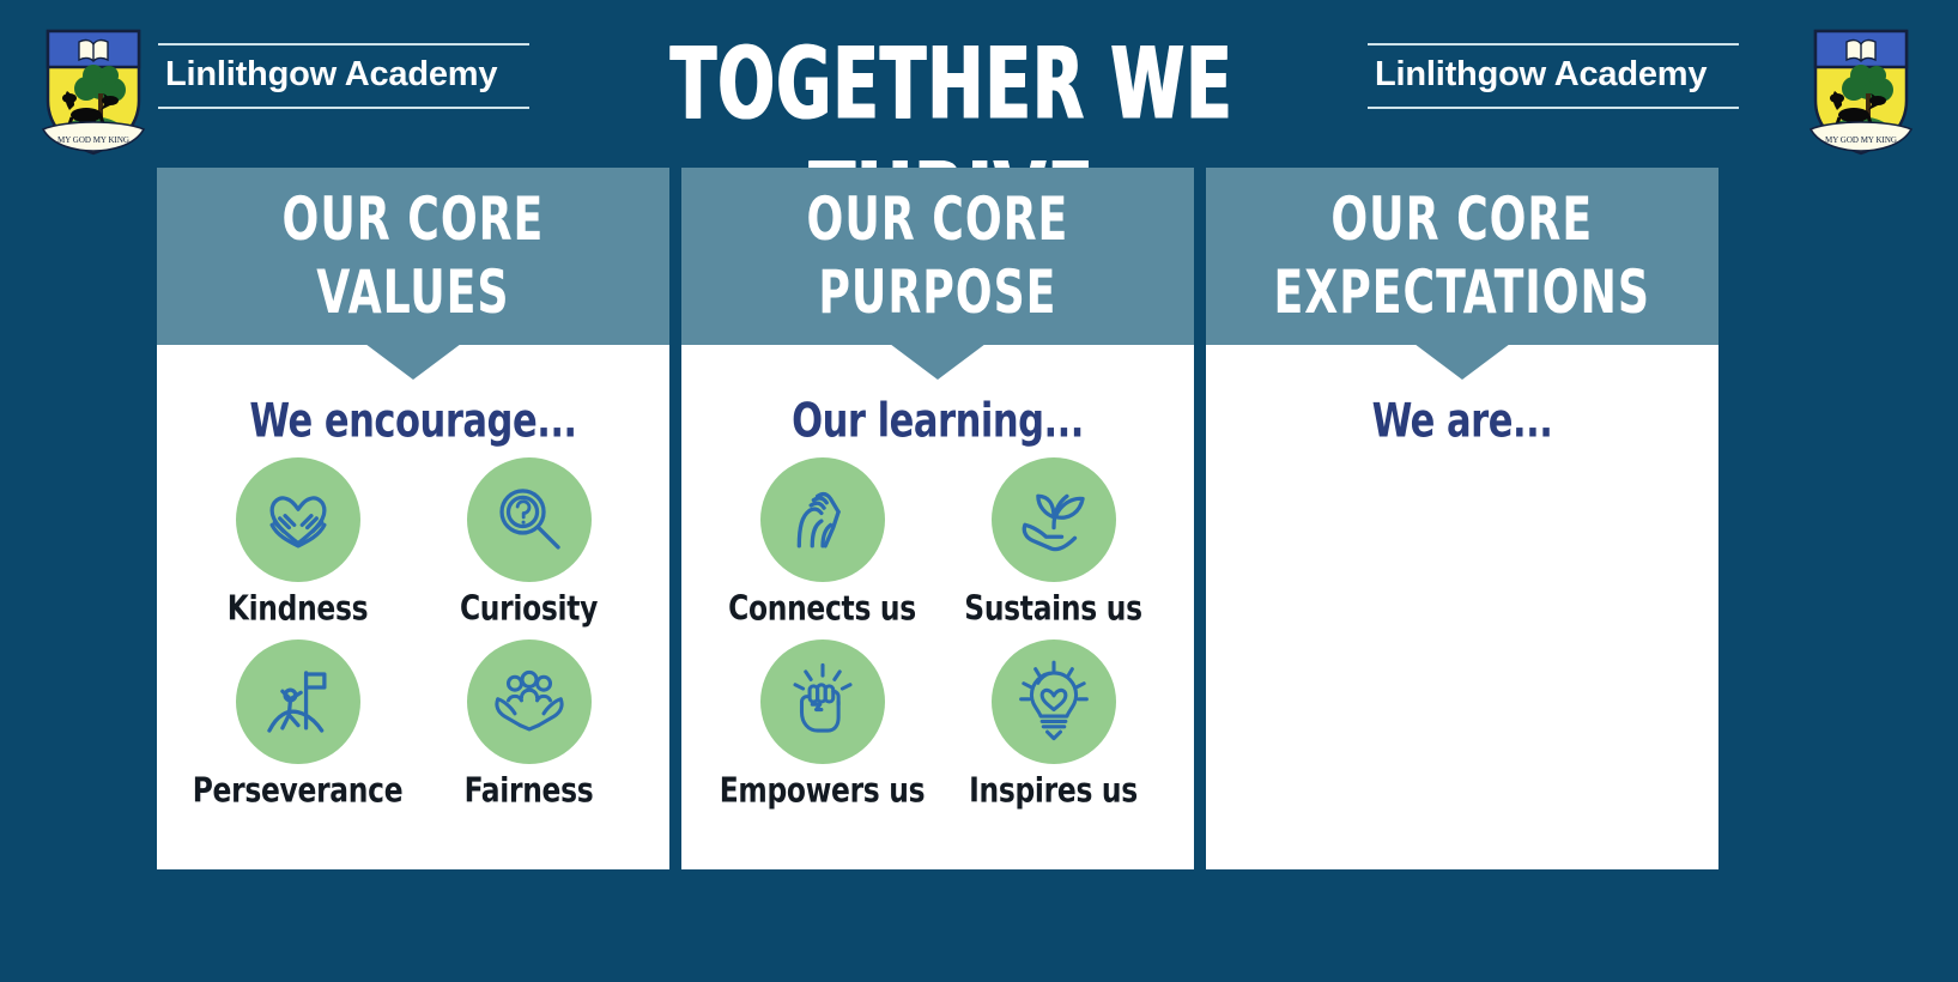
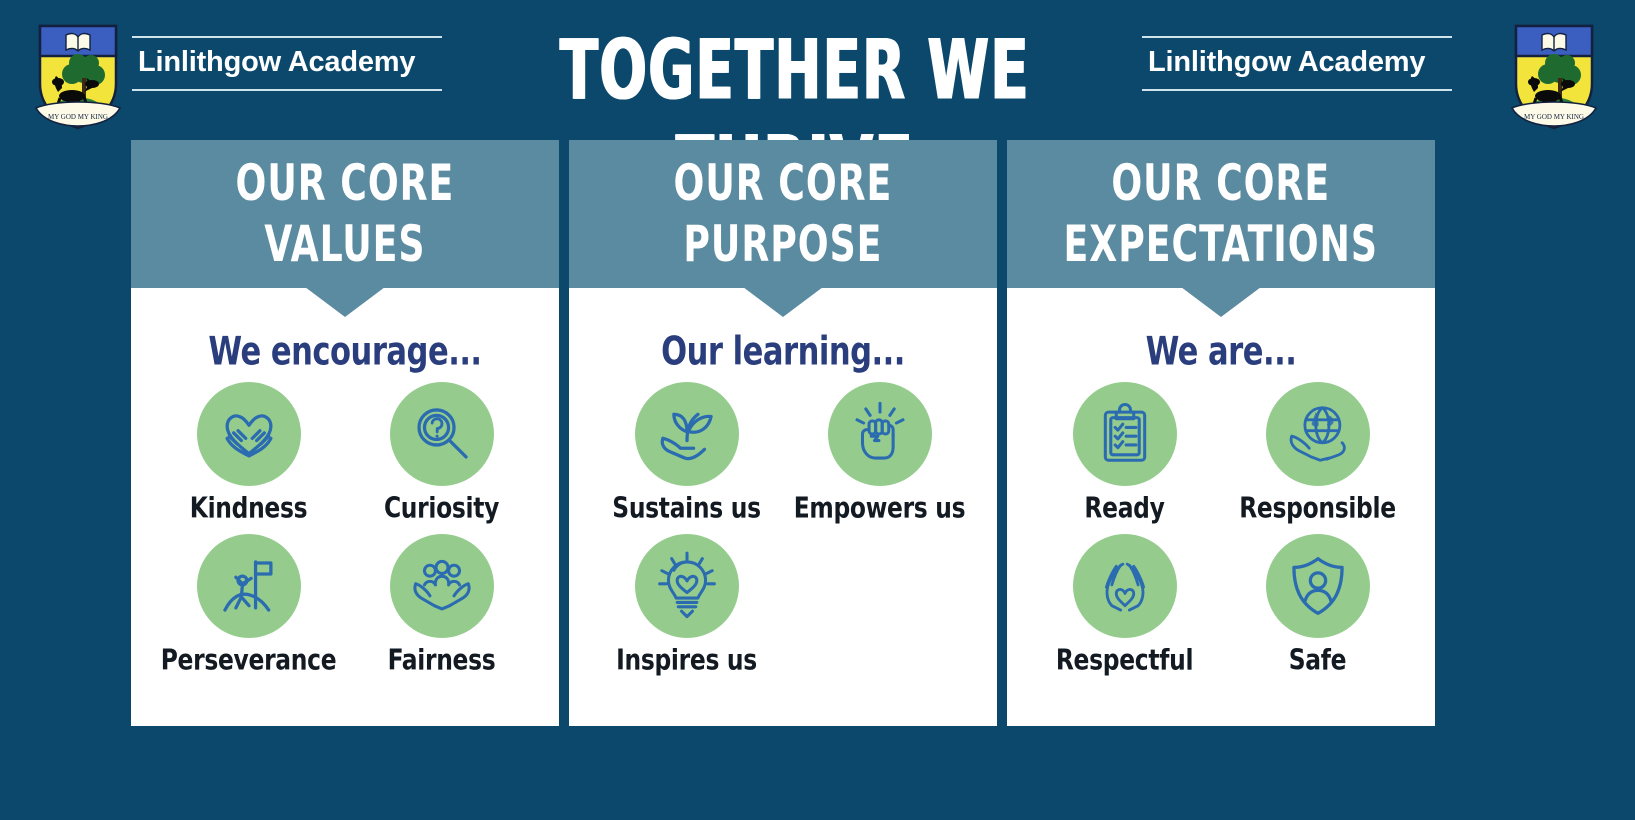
  MY GOD MY KING
  Linlithgow Academy
  Linlithgow Academy
  MY GOD MY KING
  OUR CORE
  VALUES
  We encourage...
  Kindness
  Curiosity
  Perseverance
  Fairness
  OUR CORE
  PURPOSE
  Our learning...
- Connects us
  Sustains us
  Empowers us
  Inspires us
  OUR CORE
  EXPECTATIONS
  We are...
+ Ready
+ Responsible
+ Respectful
+ Safe
